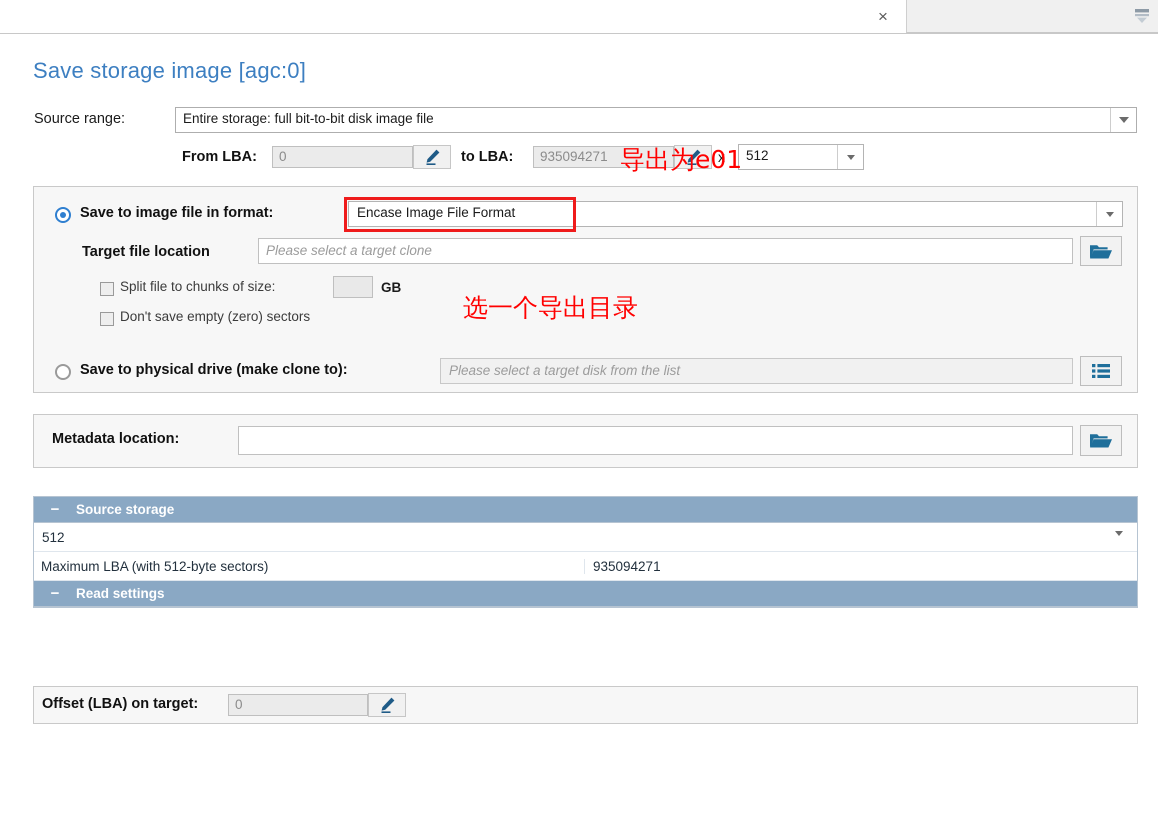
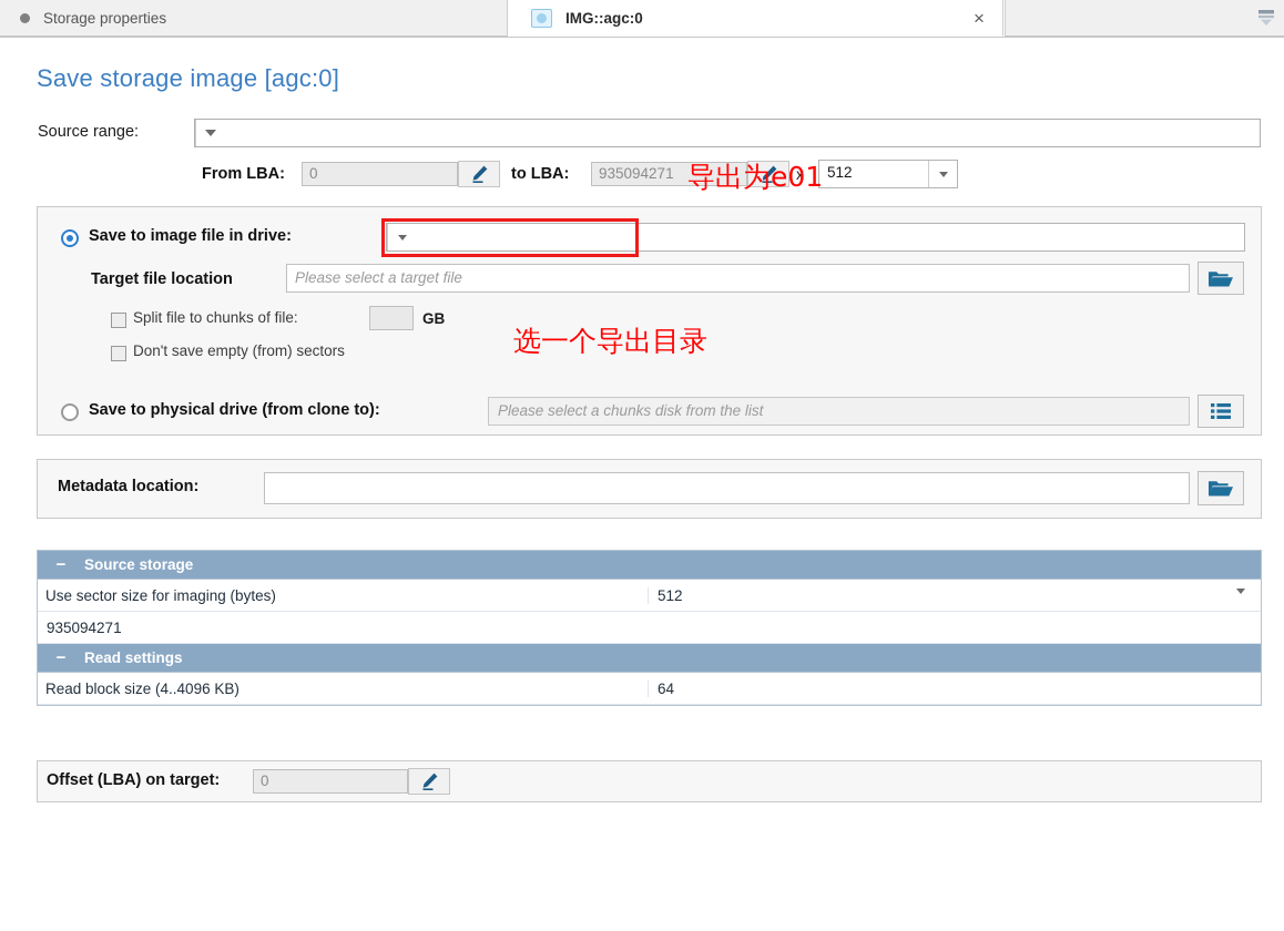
+ Storage properties
+ IMG::agc:0
  ×
  Save storage image [agc:0]
  Source range:
- Entire storage: full bit-to-bit disk image file
  From LBA:
  0
  to LBA:
  935094271
  x
  512
- Save to image file in format:
+ Save to image file in drive:
- Encase Image File Format
  Target file location
- Please select a target clone
+ Please select a target file
- Split file to chunks of size:
+ Split file to chunks of file:
  GB
- Don't save empty (zero) sectors
+ Don't save empty (from) sectors
- Save to physical drive (make clone to):
+ Save to physical drive (from clone to):
- Please select a target disk from the list
+ Please select a chunks disk from the list
  Metadata location:
  −
  Source storage
+ Use sector size for imaging (bytes)
  512
- Maximum LBA (with 512-byte sectors)
  935094271
  −
  Read settings
+ Read block size (4..4096 KB)
+ 64
  Offset (LBA) on target:
  0
  导出为e01
  选一个导出目录
